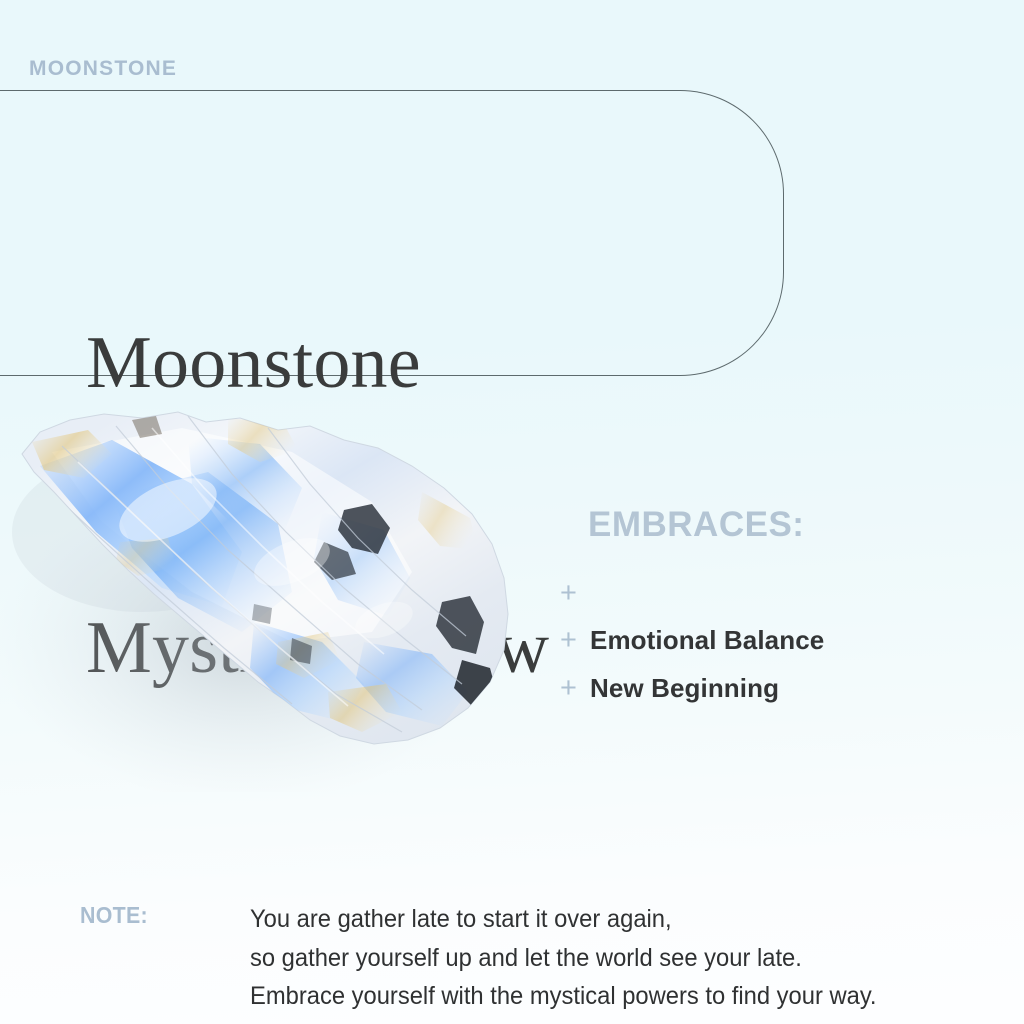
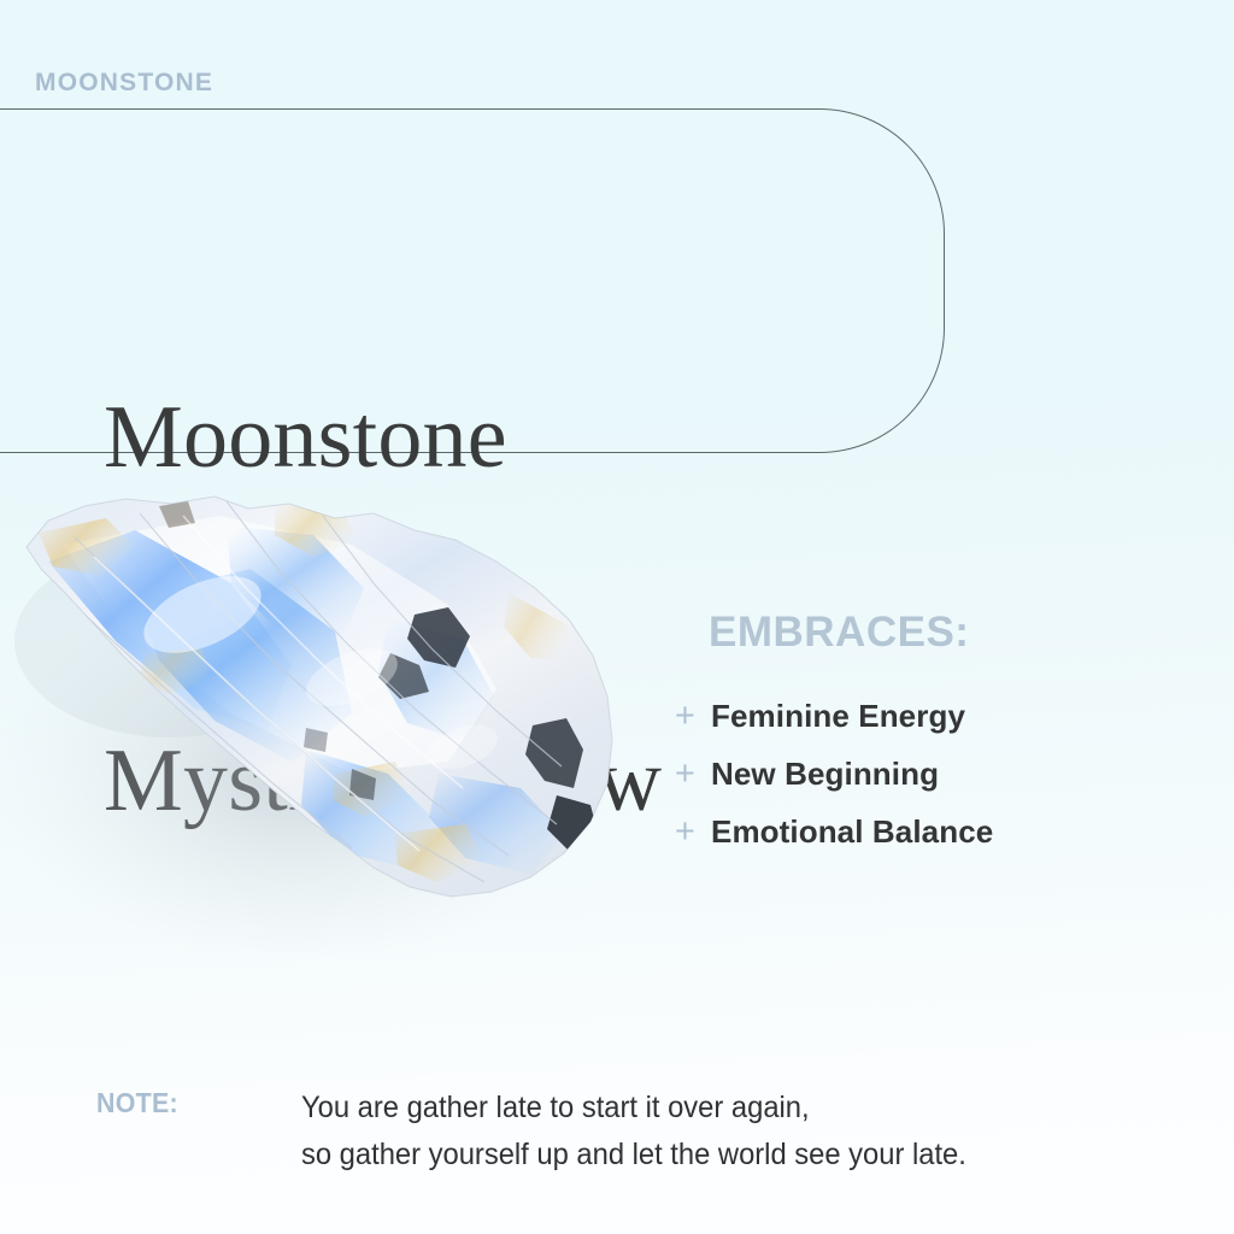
  MOONSTONE
  Moonstone
  EMBRACES:
  +
+ Feminine Energy
  +
- Emotional Balance
+ New Beginning
  +
- New Beginning
+ Emotional Balance
  NOTE:
  You are gather late to start it over again,
  so gather yourself up and let the world see your late.
- Embrace yourself with the mystical powers to find your way.
